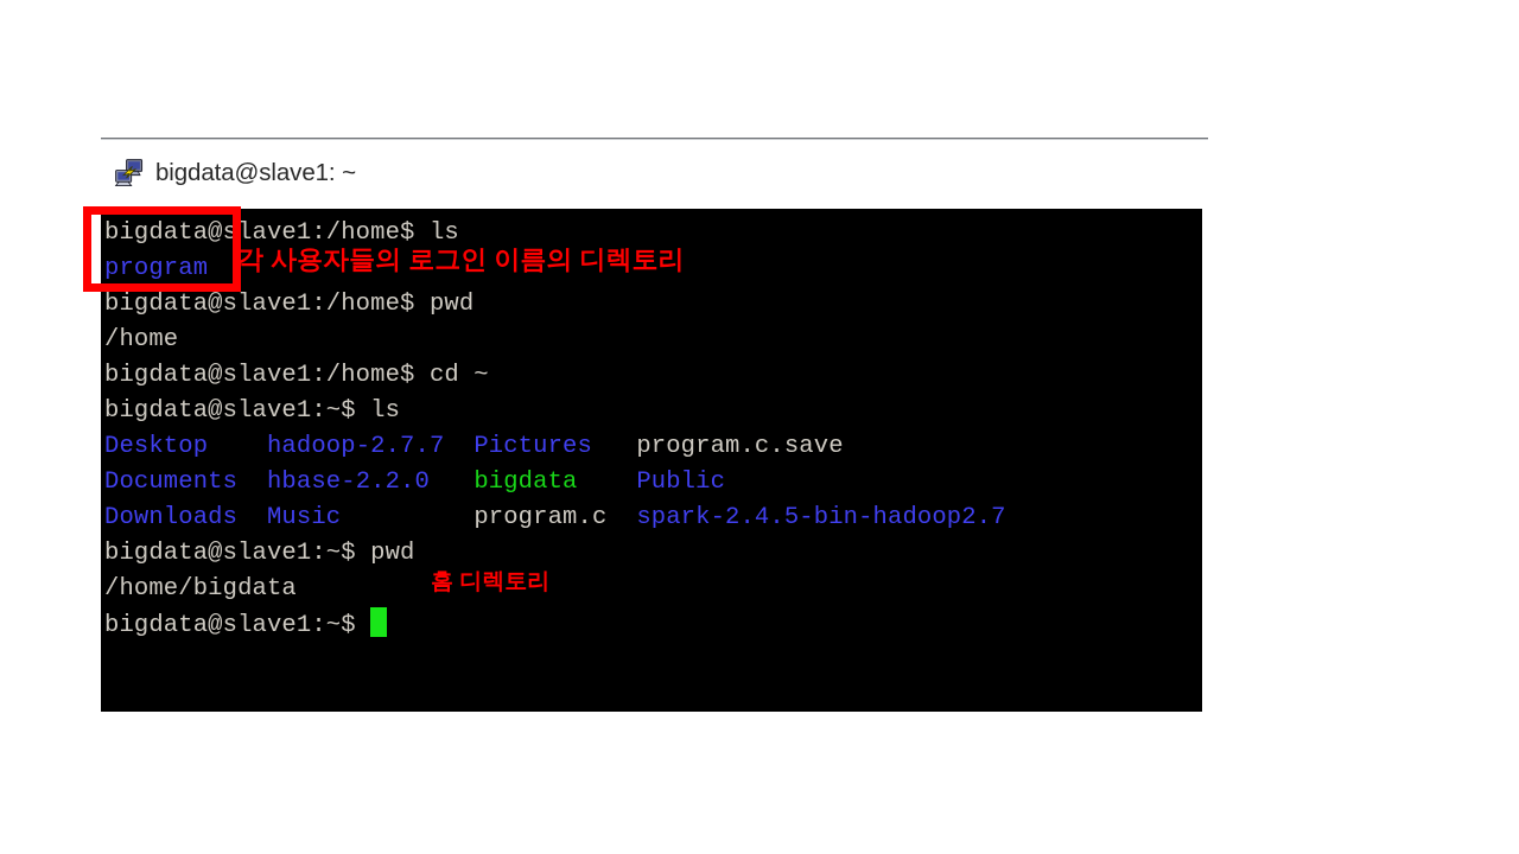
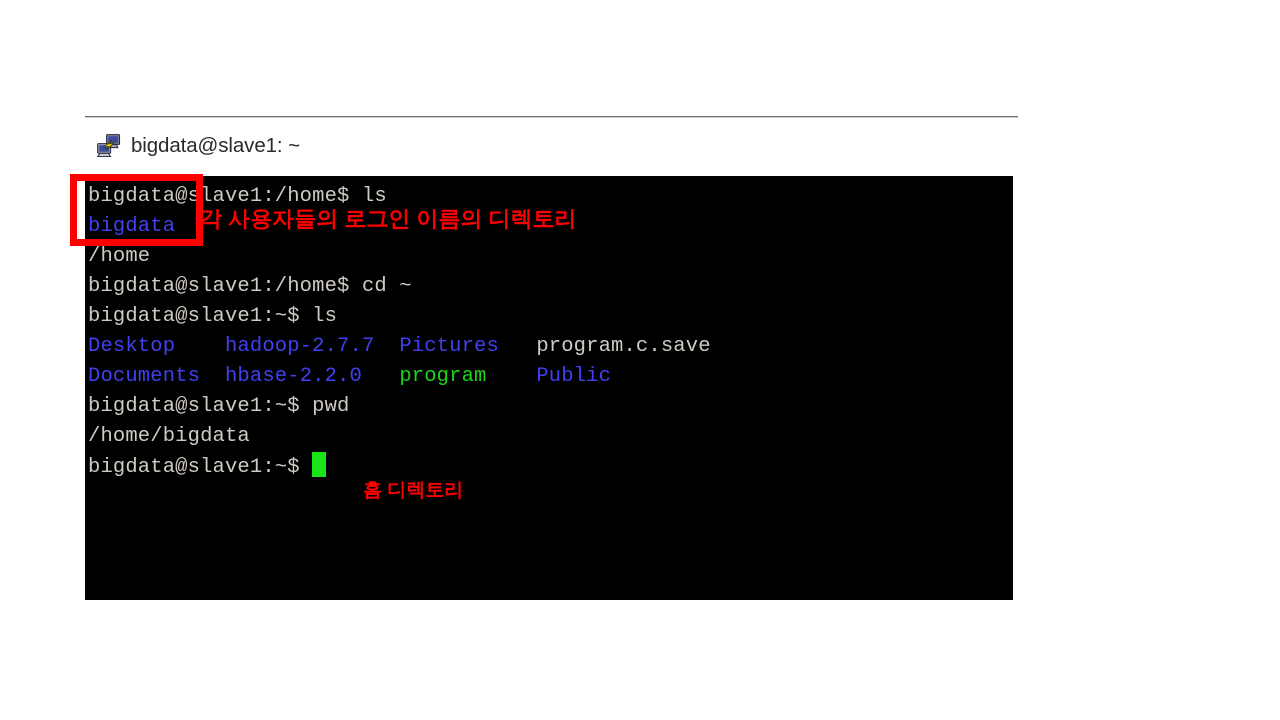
  bigdata@slave1: ~
  bigdata@slave1:/home$ ls
- program
+ bigdata
- bigdata@slave1:/home$ pwd
  /home
  bigdata@slave1:/home$ cd ~
  bigdata@slave1:~$ ls
  Desktop hadoop-2.7.7 Pictures program.c.save
- Documents hbase-2.2.0 bigdata Public
+ Documents hbase-2.2.0 program Public
- Downloads Music program.c spark-2.4.5-bin-hadoop2.7
  bigdata@slave1:~$ pwd
  /home/bigdata
  bigdata@slave1:~$
  각 사용자들의 로그인 이름의 디렉토리
  홈 디렉토리
